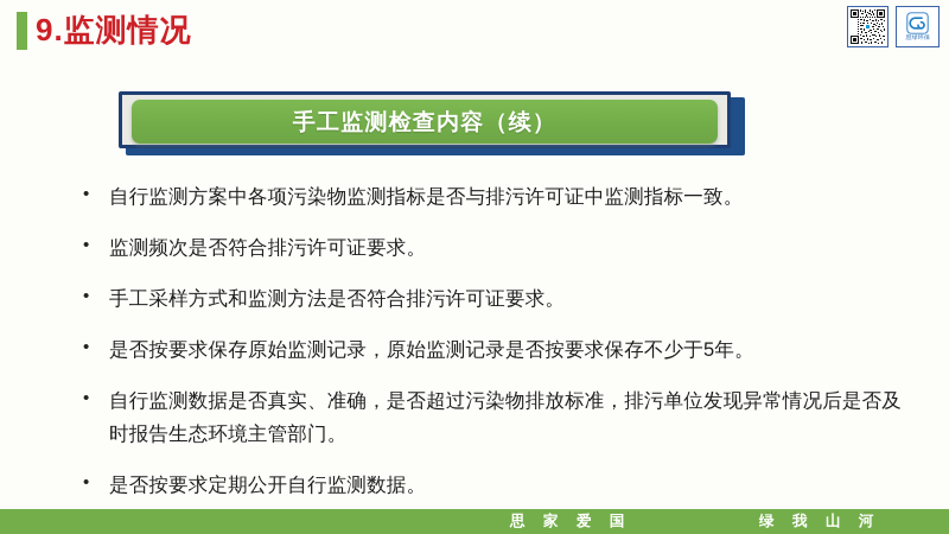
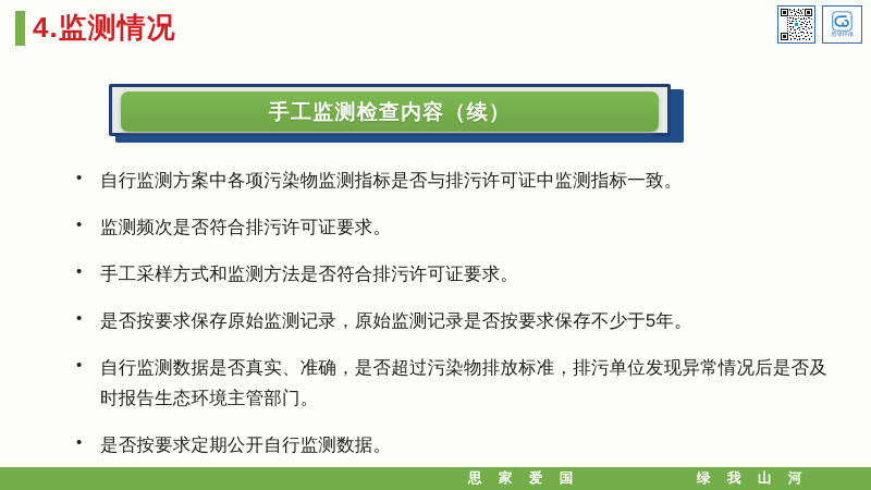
- 9.监测情况
+ 4.监测情况
  手工监测检查内容（续）
  •
  自行监测方案中各项污染物监测指标是否与排污许可证中监测指标一致。
  •
  监测频次是否符合排污许可证要求。
  •
  手工采样方式和监测方法是否符合排污许可证要求。
  •
  是否按要求保存原始监测记录，原始监测记录是否按要求保存不少于5年。
  •
  自行监测数据是否真实、准确，是否超过污染物排放标准，排污单位发现异常情况后是否及时报告生态环境主管部门。
  •
  是否按要求定期公开自行监测数据。
  思 家 爱 国
  绿 我 山 河
